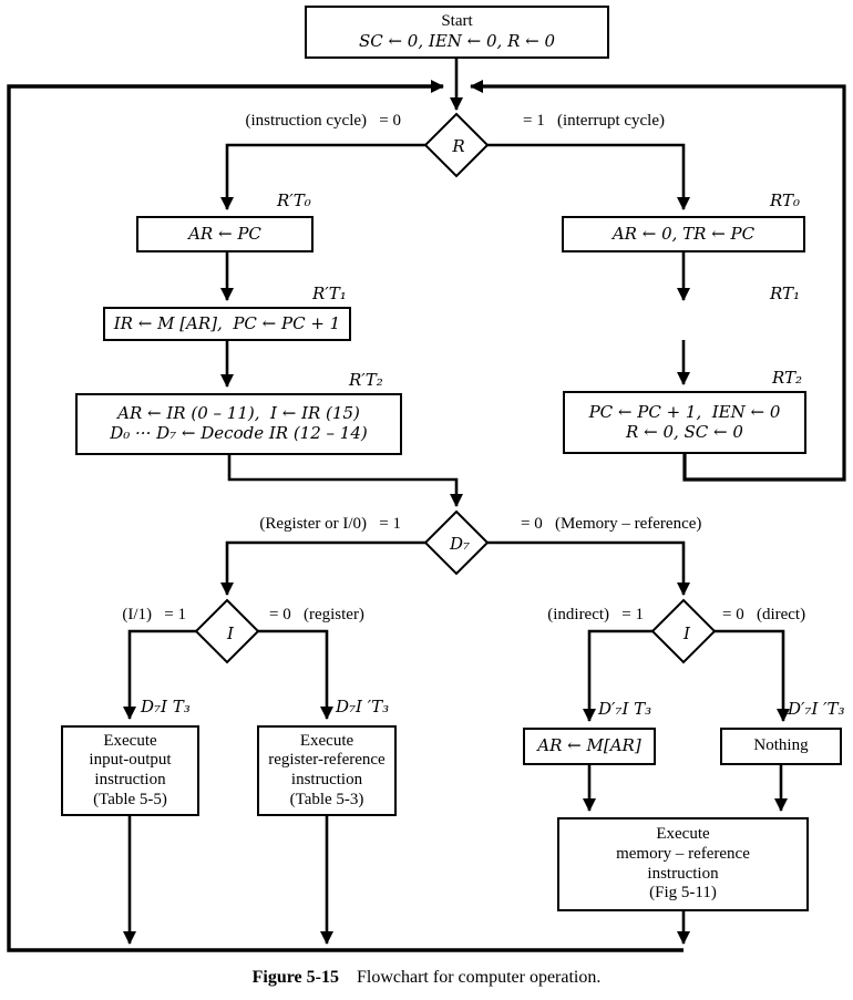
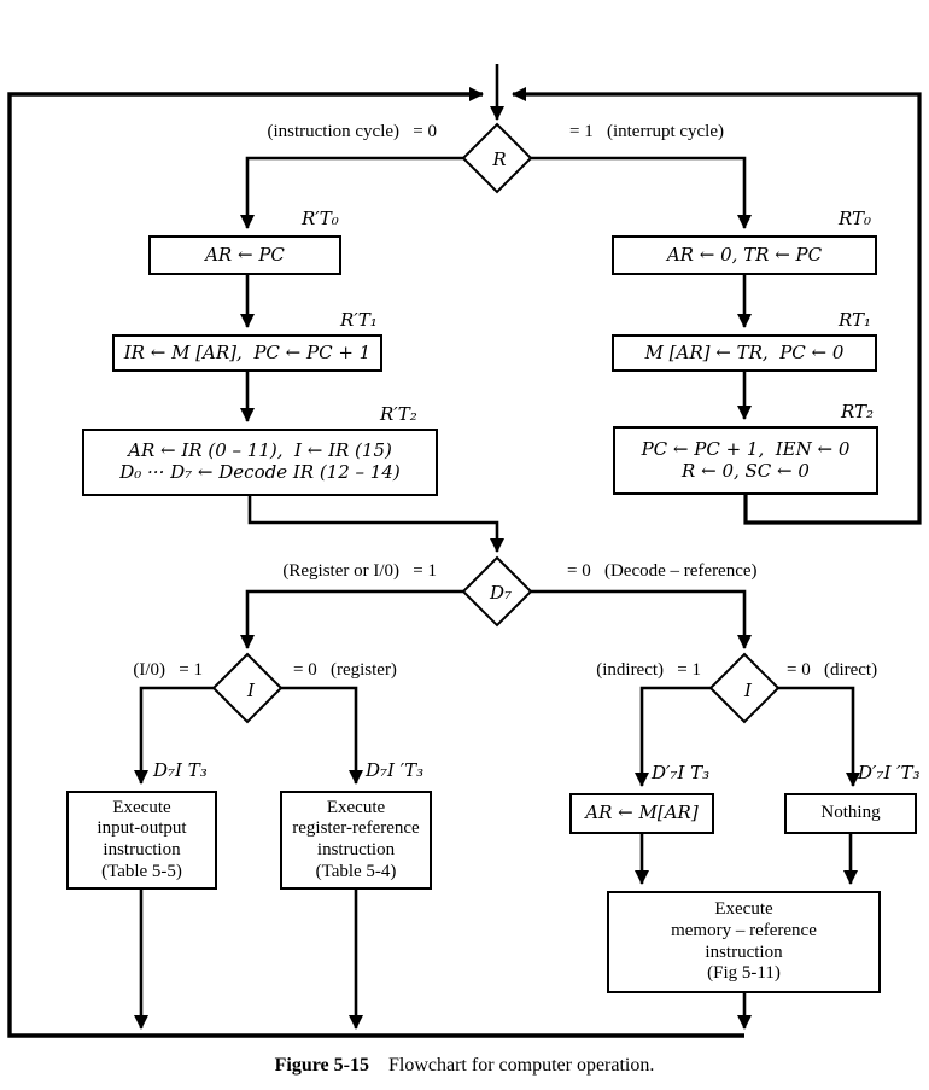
- Start
- SC ← 0, IEN ← 0, R ← 0
  (instruction cycle) = 0
  = 1 (interrupt cycle)
  R
  R′T₀
  AR ← PC
  R′T₁
  IR ← M [AR], PC ← PC + 1
  R′T₂
  AR ← IR (0 – 11), I ← IR (15)
  D₀ ··· D₇ ← Decode IR (12 – 14)
  RT₀
  AR ← 0, TR ← PC
  RT₁
+ M [AR] ← TR, PC ← 0
  RT₂
  PC ← PC + 1, IEN ← 0
  R ← 0, SC ← 0
  (Register or I/0) = 1
- = 0 (Memory – reference)
+ = 0 (Decode – reference)
  D₇
- (I/1) = 1
+ (I/0) = 1
  = 0 (register)
  I
  (indirect) = 1
  = 0 (direct)
  I
  D₇I T₃
  Execute
  input-output
  instruction
  (Table 5-5)
  D₇I ′T₃
  Execute
  register-reference
  instruction
- (Table 5-3)
+ (Table 5-4)
  D′₇I T₃
  AR ← M[AR]
  D′₇I ′T₃
  Nothing
  Execute
  memory – reference
  instruction
  (Fig 5-11)
  Figure 5-15 Flowchart for computer operation.
